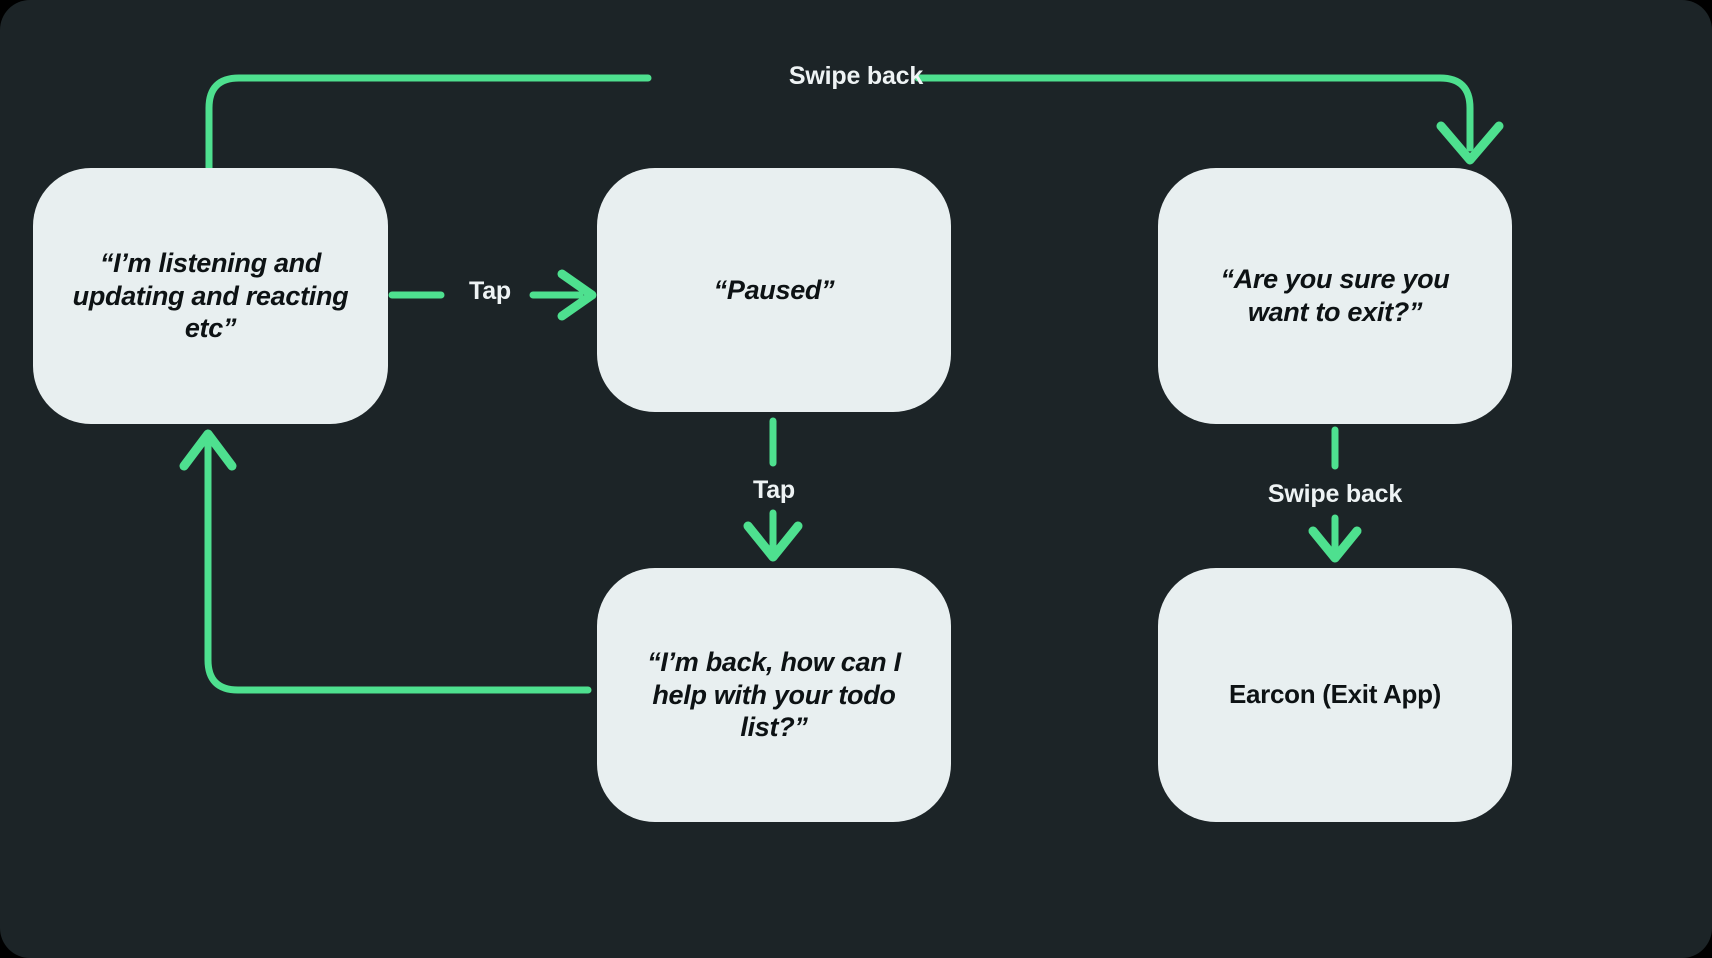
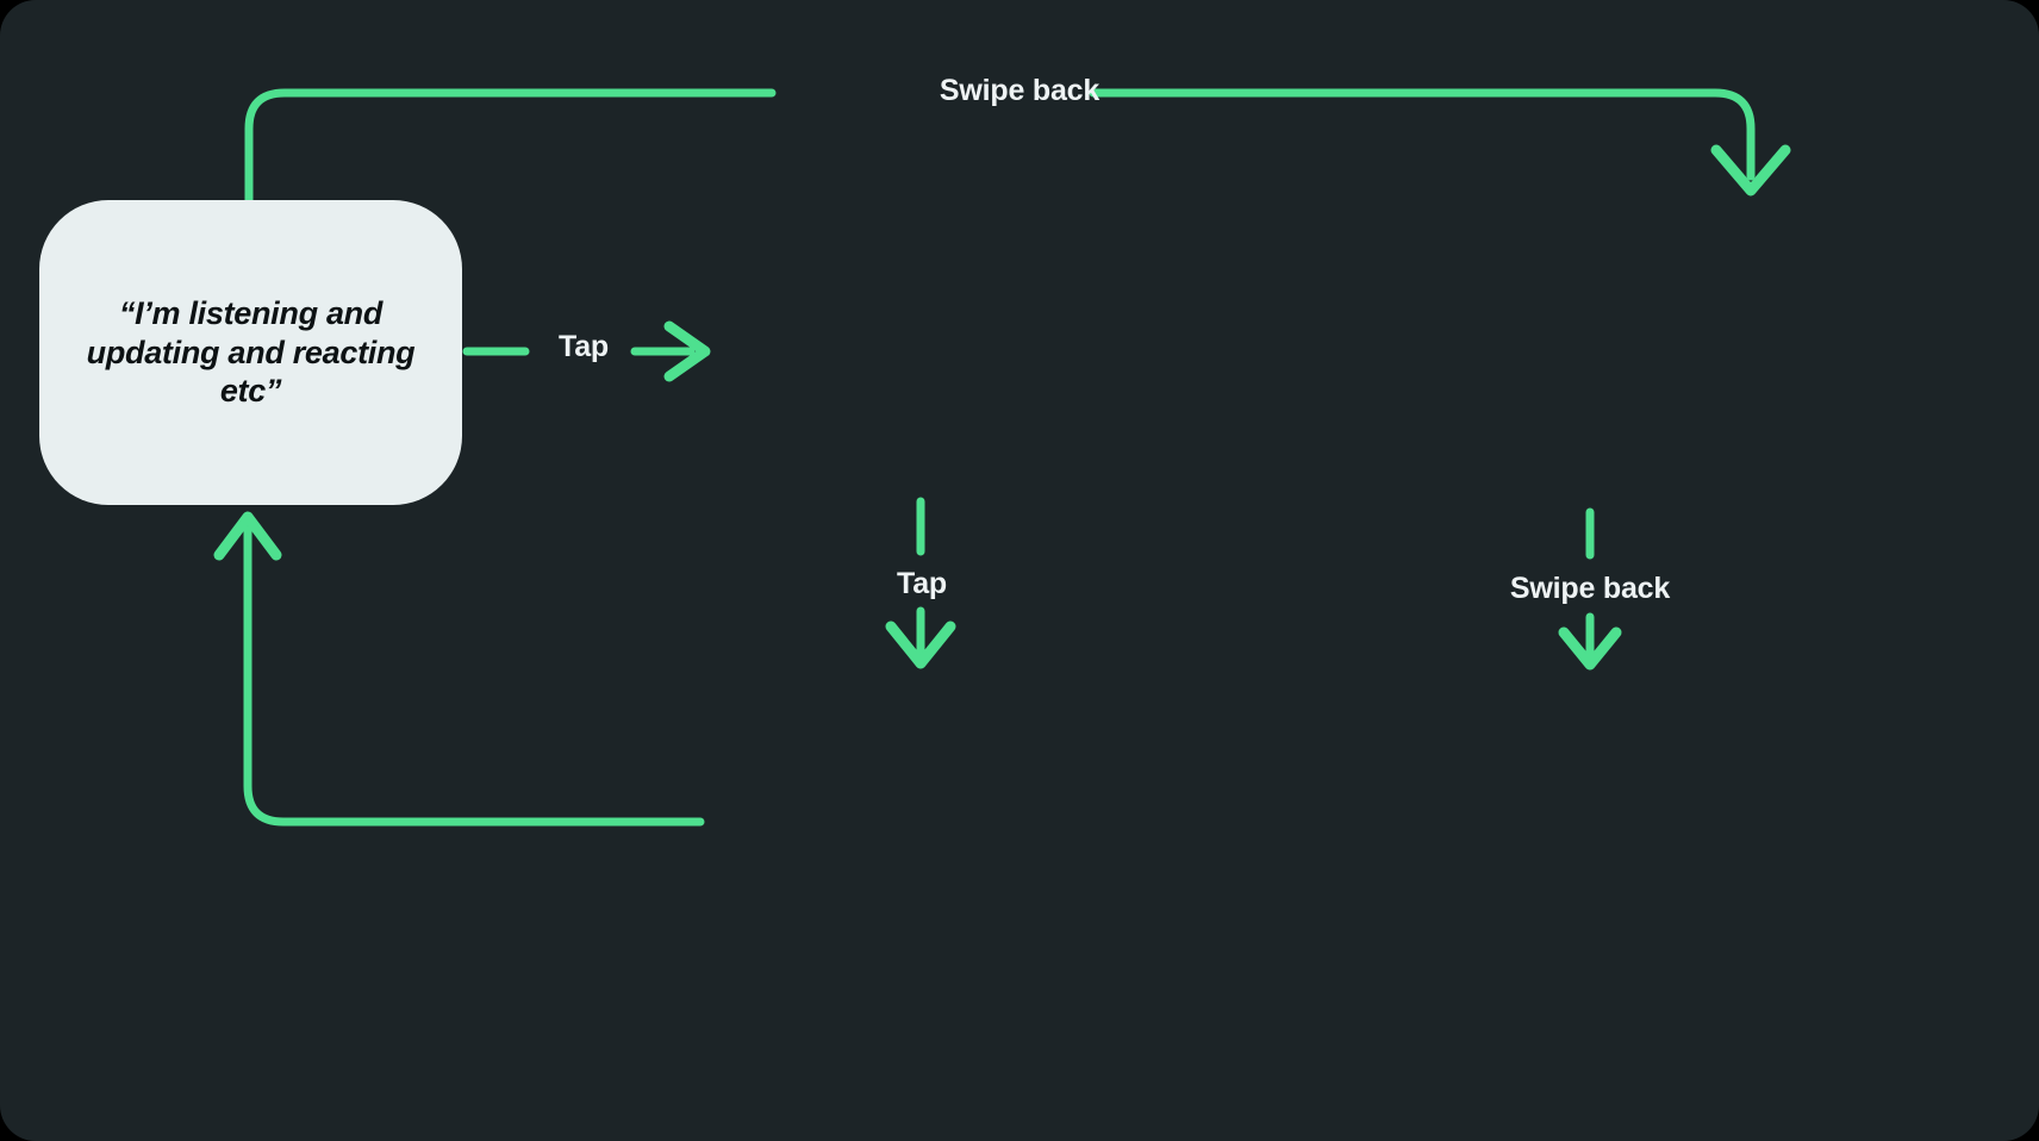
  “I’m listening and
  updating and reacting
  etc”
- “Paused”
- “Are you sure you
- want to exit?”
- “I’m back, how can I
- help with your todo
- list?”
- Earcon (Exit App)
  Swipe back
  Tap
  Tap
  Swipe back
